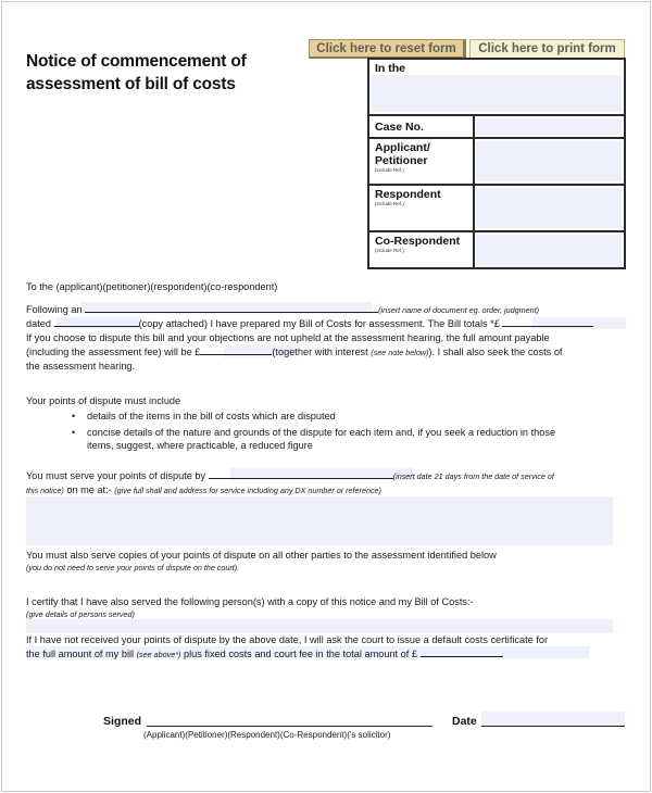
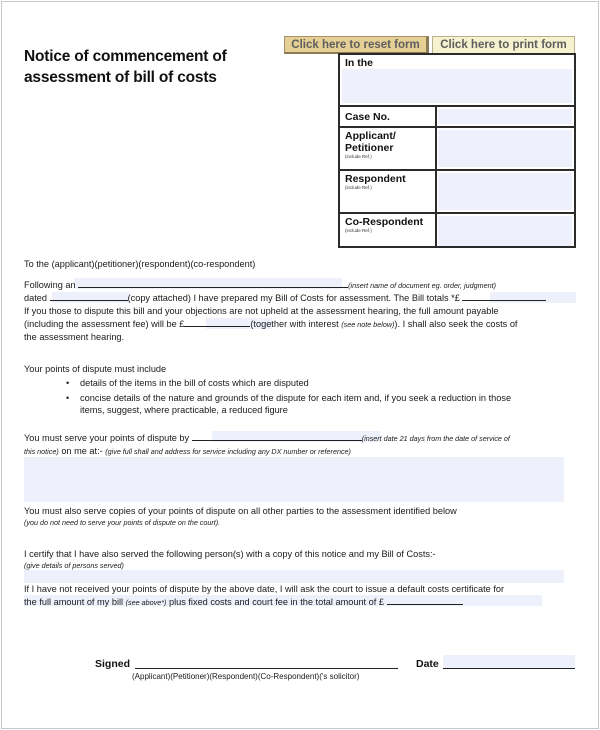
  Notice of commencement of
  assessment of bill of costs
  Click here to reset form
  Click here to print form
  In the
  Case No.
  Applicant/
  Petitioner
  Respondent
  Co-Respondent
  To the (applicant)(petitioner)(respondent)(co-respondent)
  Following an (insert name of document eg. order, judgment)
  dated (copy attached) I have prepared my Bill of Costs for assessment. The Bill totals *£
- If you choose to dispute this bill and your objections are not upheld at the assessment hearing, the full amount payable
+ If you those to dispute this bill and your objections are not upheld at the assessment hearing, the full amount payable
  (including the assessment fee) will be £ (together with interest (see note below)). I shall also seek the costs of
  the assessment hearing.
  Your points of dispute must include
  •
  details of the items in the bill of costs which are disputed
  •
  concise details of the nature and grounds of the dispute for each item and, if you seek a reduction in those
  items, suggest, where practicable, a reduced figure
  You must serve your points of dispute by (insert date 21 days from the date of service of
  this notice) on me at:- (give full shall and address for service including any DX number or reference)
  You must also serve copies of your points of dispute on all other parties to the assessment identified below
  (you do not need to serve your points of dispute on the court).
  I certify that I have also served the following person(s) with a copy of this notice and my Bill of Costs:-
  (give details of persons served)
  If I have not received your points of dispute by the above date, I will ask the court to issue a default costs certificate for
  the full amount of my bill (see above*) plus fixed costs and court fee in the total amount of £
  Signed
  (Applicant)(Petitioner)(Respondent)(Co-Respondent)('s solicitor)
  Date
